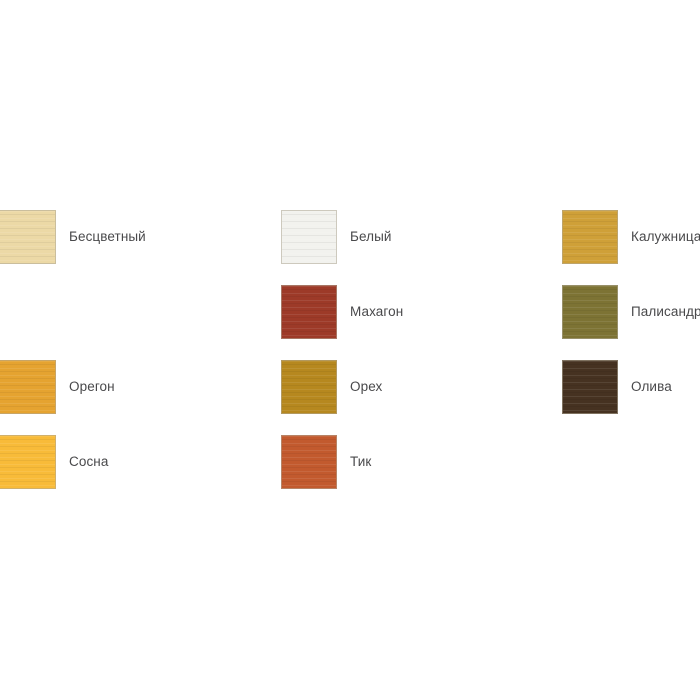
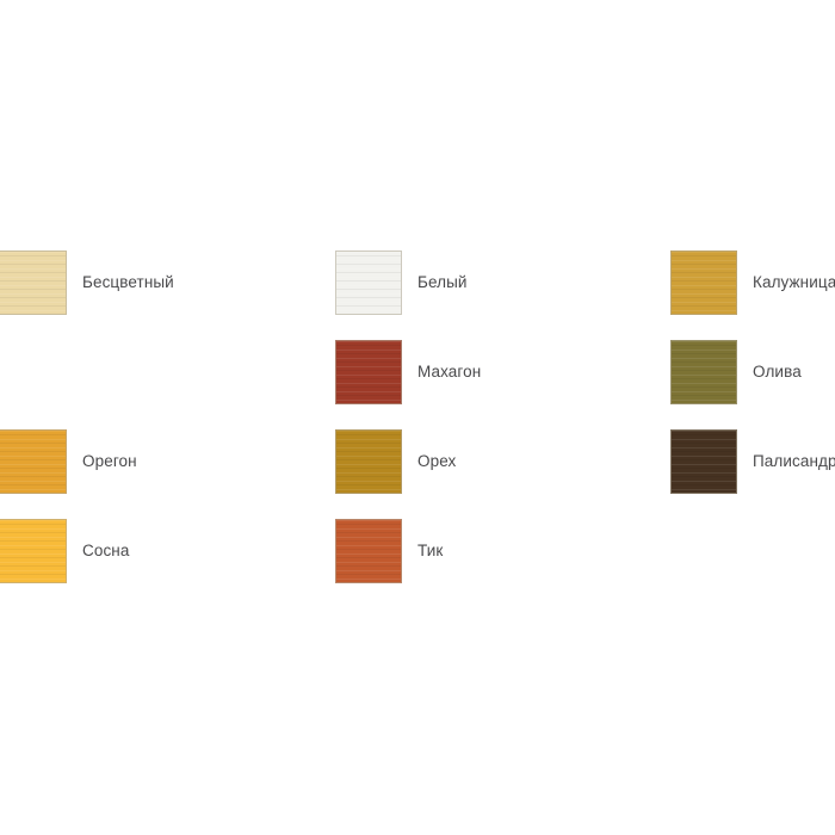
  Бесцветный
  Белый
  Калужница
  Махагон
- Палисандр
+ Олива
  Орегон
  Орех
- Олива
+ Палисандр
  Сосна
  Тик
